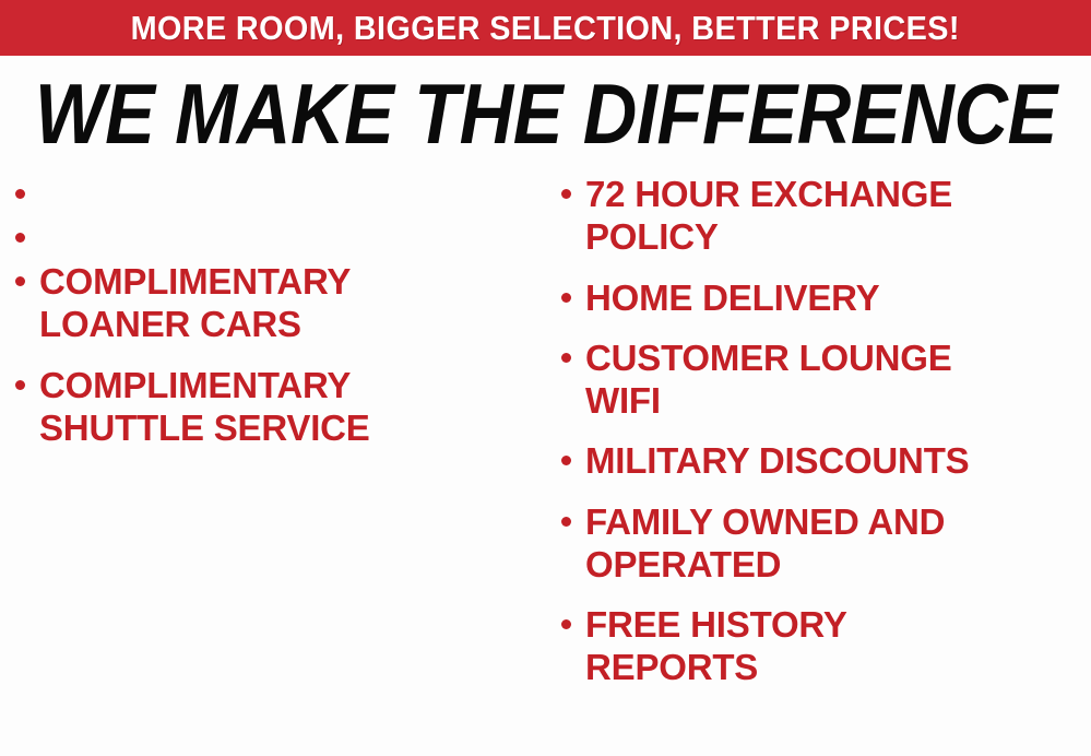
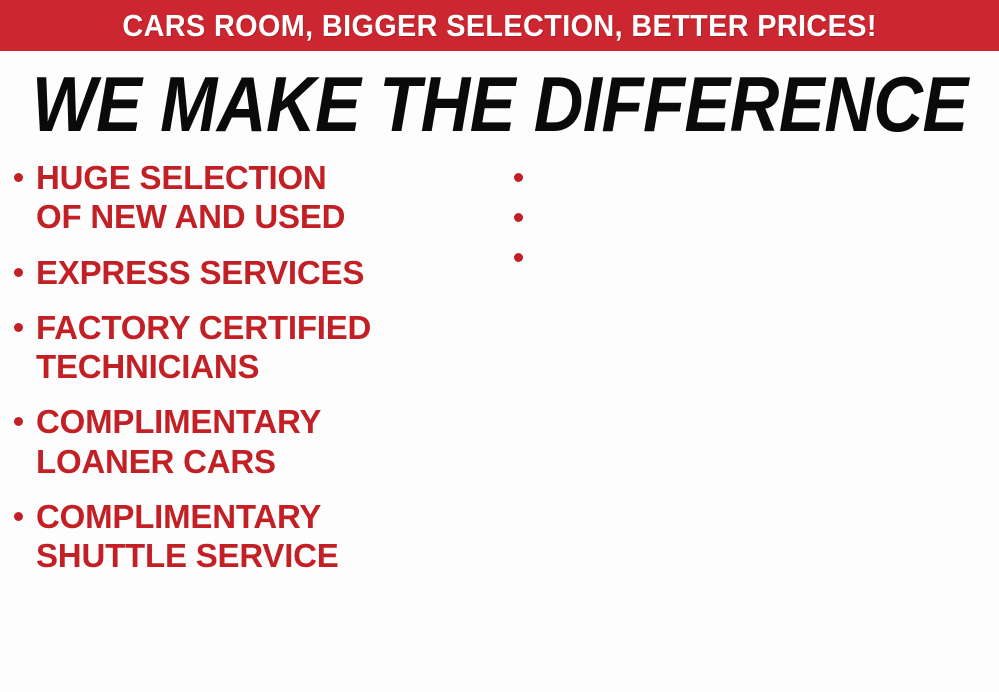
- MORE ROOM, BIGGER SELECTION, BETTER PRICES!
+ CARS ROOM, BIGGER SELECTION, BETTER PRICES!
  WE MAKE THE DIFFERENCE
+ HUGE SELECTION
+ OF NEW AND USED
+ EXPRESS SERVICES
+ FACTORY CERTIFIED
+ TECHNICIANS
  COMPLIMENTARY
  LOANER CARS
  COMPLIMENTARY
  SHUTTLE SERVICE
- 72 HOUR EXCHANGE
- POLICY
- HOME DELIVERY
- CUSTOMER LOUNGE
- WIFI
- MILITARY DISCOUNTS
- FAMILY OWNED AND
- OPERATED
- FREE HISTORY
- REPORTS
